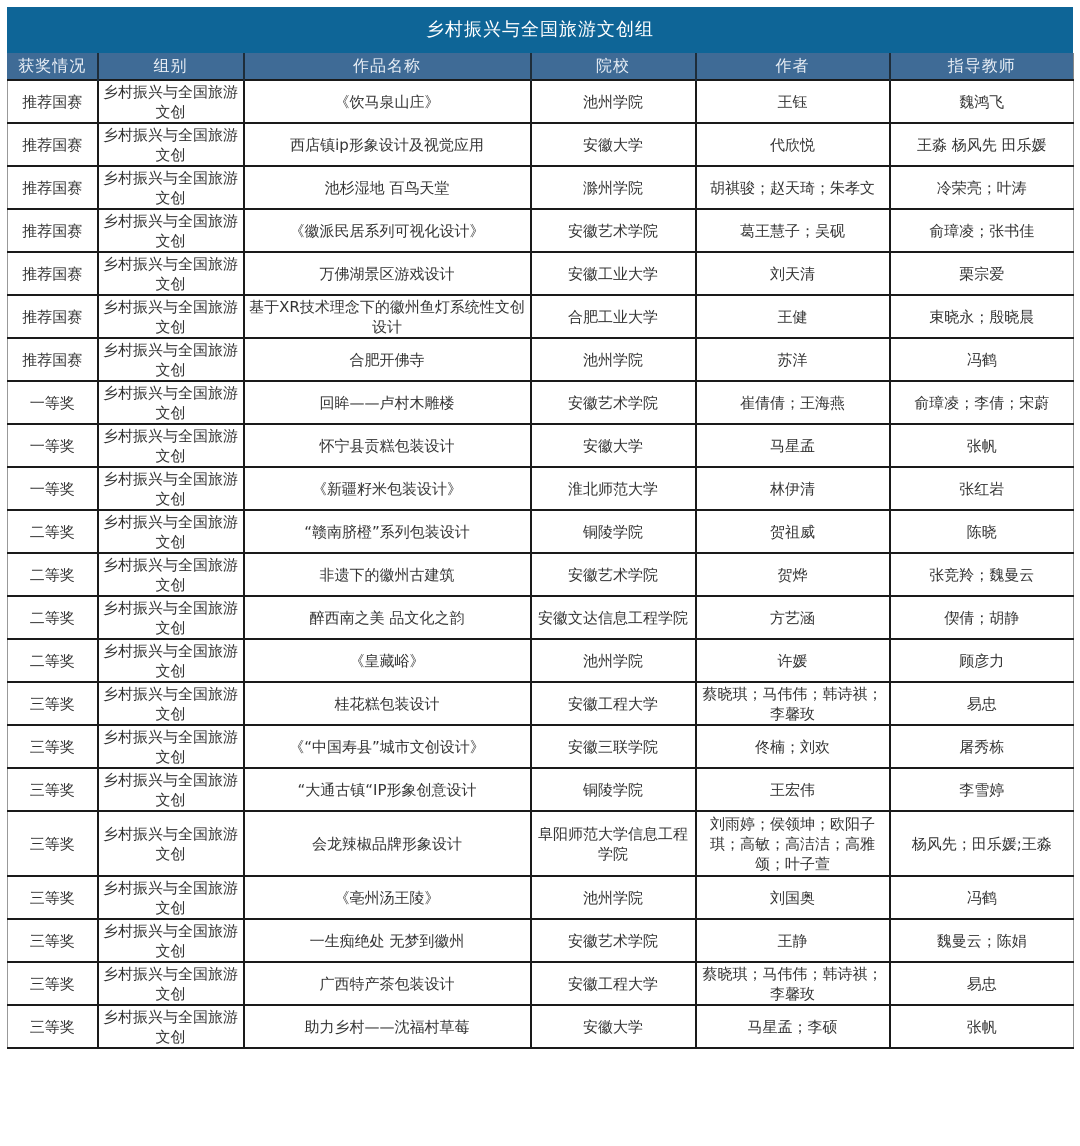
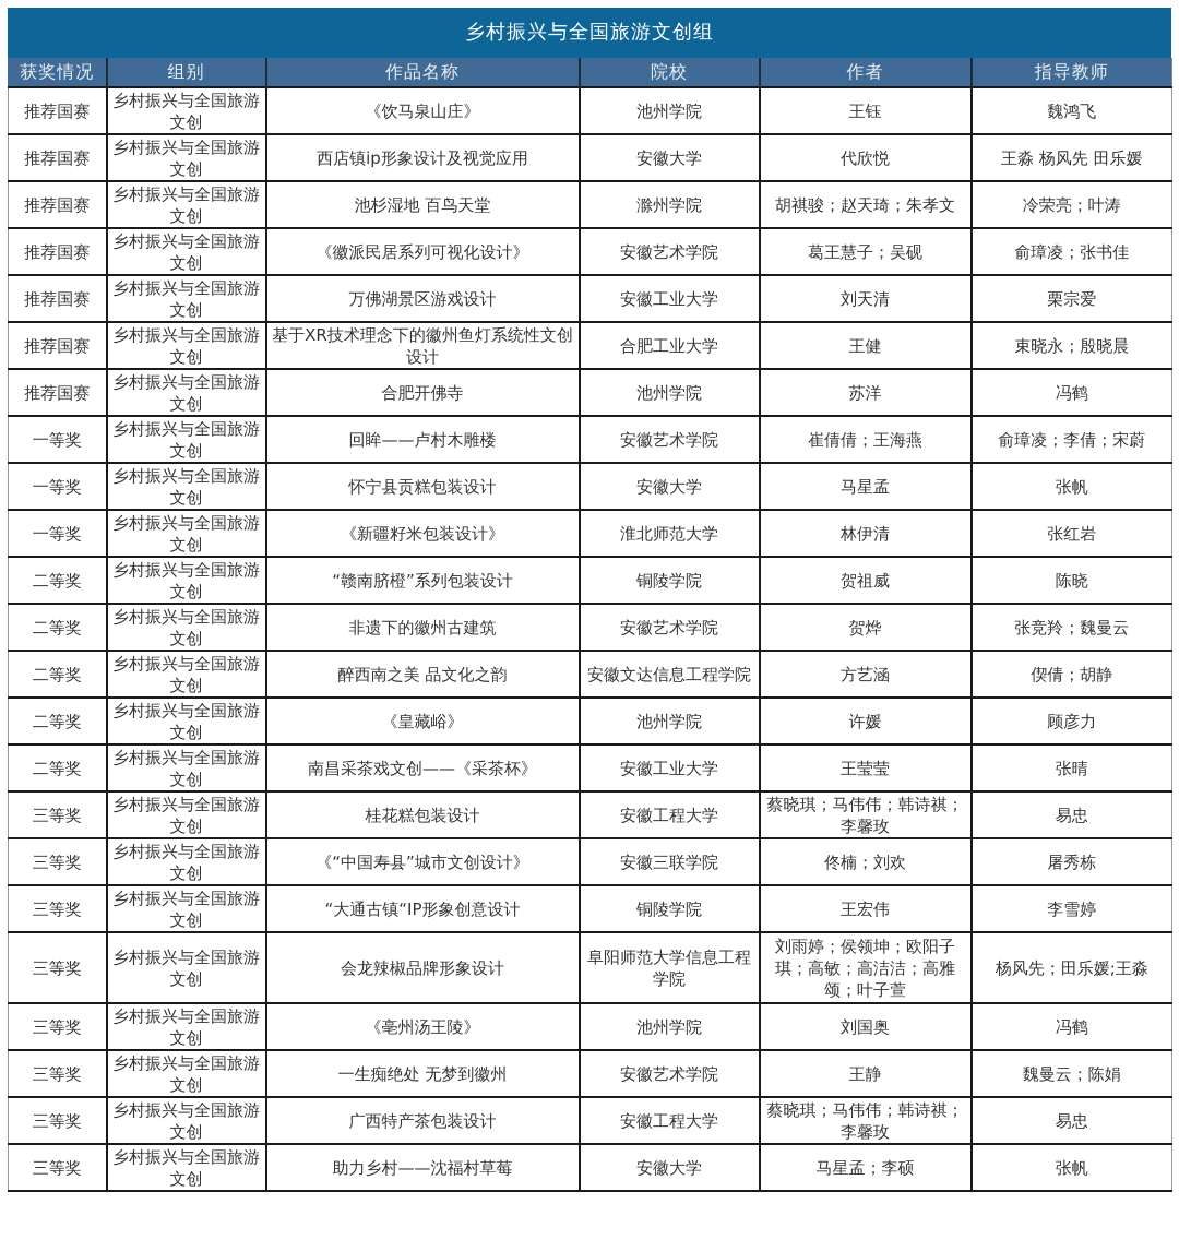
  乡村振兴与全国旅游文创组
  获奖情况	组别	作品名称	院校	作者	指导教师
  推荐国赛	乡村振兴与全国旅游文创	《饮马泉山庄》	池州学院	王钰	魏鸿飞
  推荐国赛	乡村振兴与全国旅游文创	西店镇ip形象设计及视觉应用	安徽大学	代欣悦	王淼 杨风先 田乐媛
  推荐国赛	乡村振兴与全国旅游文创	池杉湿地 百鸟天堂	滁州学院	胡祺骏；赵天琦；朱孝文	冷荣亮；叶涛
  推荐国赛	乡村振兴与全国旅游文创	《徽派民居系列可视化设计》	安徽艺术学院	葛王慧子；吴砚	俞璋凌；张书佳
  推荐国赛	乡村振兴与全国旅游文创	万佛湖景区游戏设计	安徽工业大学	刘天清	栗宗爱
  推荐国赛	乡村振兴与全国旅游文创	基于XR技术理念下的徽州鱼灯系统性文创设计	合肥工业大学	王健	束晓永；殷晓晨
  推荐国赛	乡村振兴与全国旅游文创	合肥开佛寺	池州学院	苏洋	冯鹤
  一等奖	乡村振兴与全国旅游文创	回眸——卢村木雕楼	安徽艺术学院	崔倩倩；王海燕	俞璋凌；李倩；宋蔚
  一等奖	乡村振兴与全国旅游文创	怀宁县贡糕包装设计	安徽大学	马星孟	张帆
  一等奖	乡村振兴与全国旅游文创	《新疆籽米包装设计》	淮北师范大学	林伊清	张红岩
  二等奖	乡村振兴与全国旅游文创	“赣南脐橙”系列包装设计	铜陵学院	贺祖威	陈晓
  二等奖	乡村振兴与全国旅游文创	非遗下的徽州古建筑	安徽艺术学院	贺烨	张竞羚；魏曼云
  二等奖	乡村振兴与全国旅游文创	醉西南之美 品文化之韵	安徽文达信息工程学院	方艺涵	偰倩；胡静
  二等奖	乡村振兴与全国旅游文创	《皇藏峪》	池州学院	许媛	顾彦力
+ 二等奖	乡村振兴与全国旅游文创	南昌采茶戏文创——《采茶杯》	安徽工业大学	王莹莹	张晴
  三等奖	乡村振兴与全国旅游文创	桂花糕包装设计	安徽工程大学	蔡晓琪；马伟伟；韩诗祺；李馨玫	易忠
  三等奖	乡村振兴与全国旅游文创	《“中国寿县”城市文创设计》	安徽三联学院	佟楠；刘欢	屠秀栋
  三等奖	乡村振兴与全国旅游文创	“大通古镇“IP形象创意设计	铜陵学院	王宏伟	李雪婷
  三等奖	乡村振兴与全国旅游文创	会龙辣椒品牌形象设计	阜阳师范大学信息工程学院	刘雨婷；侯领坤；欧阳子琪；高敏；高洁洁；高雅颂；叶子萱	杨风先；田乐媛;王淼
  三等奖	乡村振兴与全国旅游文创	《亳州汤王陵》	池州学院	刘国奥	冯鹤
  三等奖	乡村振兴与全国旅游文创	一生痴绝处 无梦到徽州	安徽艺术学院	王静	魏曼云；陈娟
  三等奖	乡村振兴与全国旅游文创	广西特产茶包装设计	安徽工程大学	蔡晓琪；马伟伟；韩诗祺；李馨玫	易忠
  三等奖	乡村振兴与全国旅游文创	助力乡村——沈福村草莓	安徽大学	马星孟；李硕	张帆
